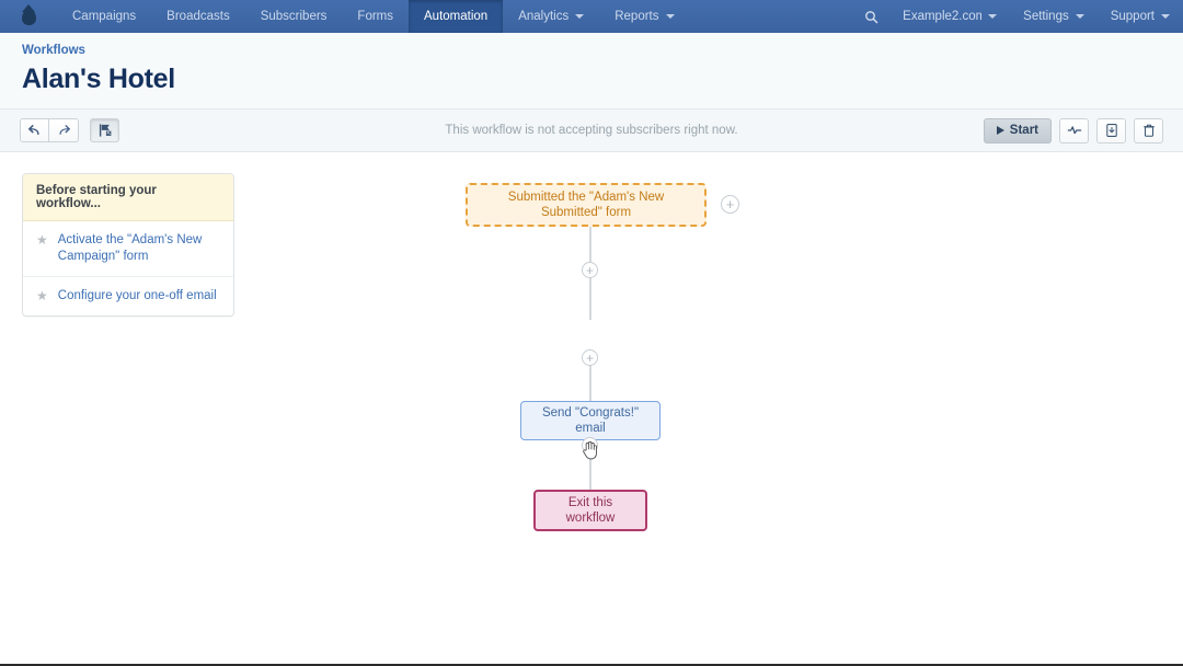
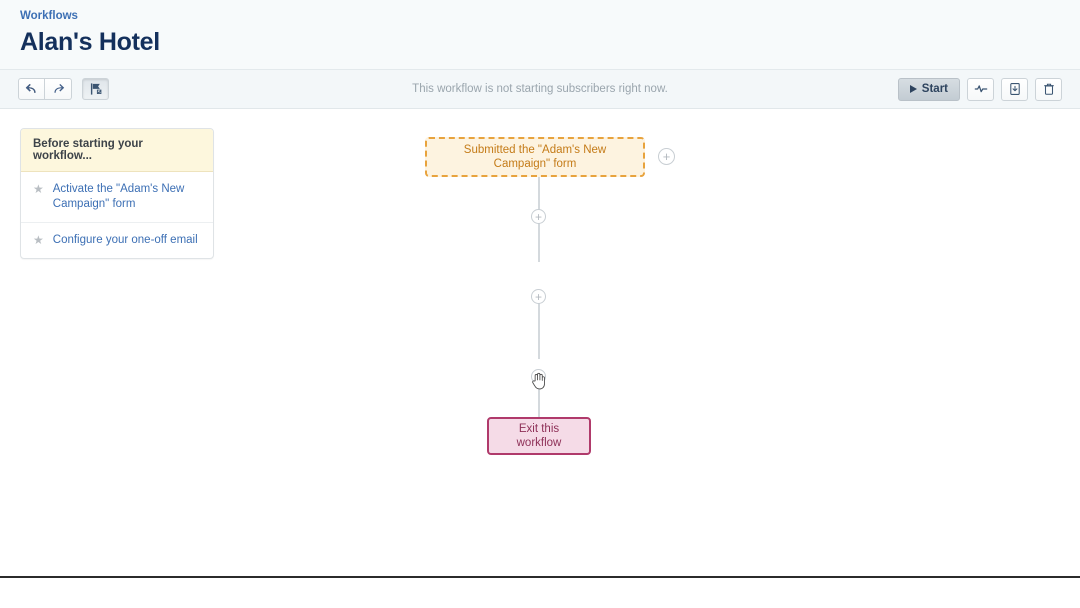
- Campaigns
- Broadcasts
- Subscribers
- Forms
- Automation
- Analytics
- Reports
- Example2.com
- Settings
- Support
  Workflows
  Alan's Hotel
- This workflow is not accepting subscribers right now.
+ This workflow is not starting subscribers right now.
  Start
  Before starting your workflow...
  ★
  Activate the "Adam's New Campaign" form
  ★
  Configure your one-off email
- Submitted the "Adam's New Submitted" form
+ Submitted the "Adam's New Campaign" form
  +
  +
  +
- Send "Congrats!" email
  Exit this workflow
